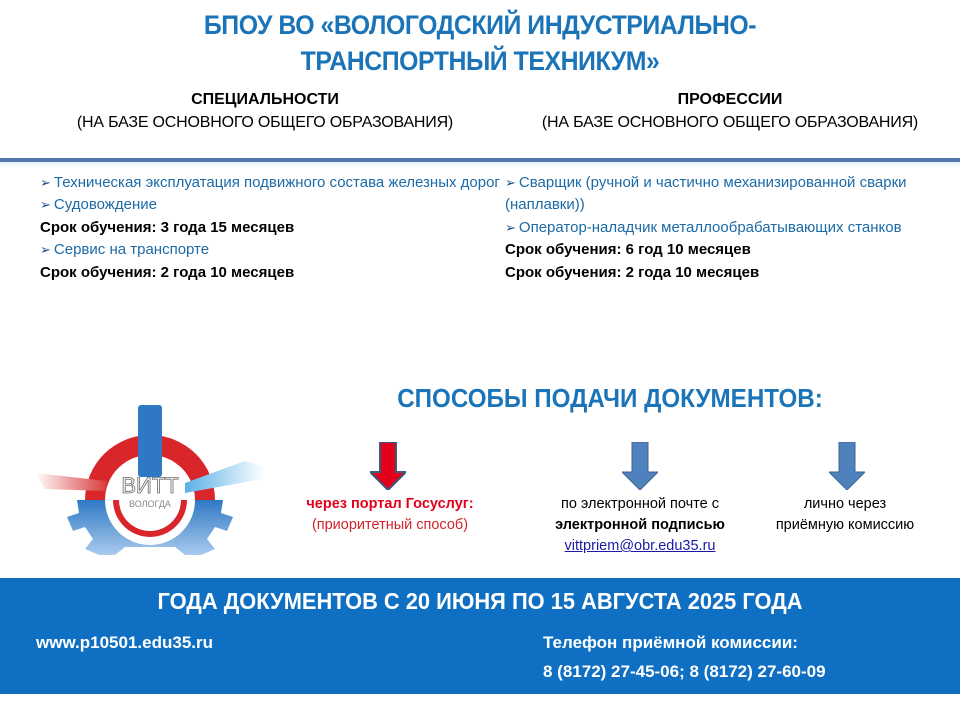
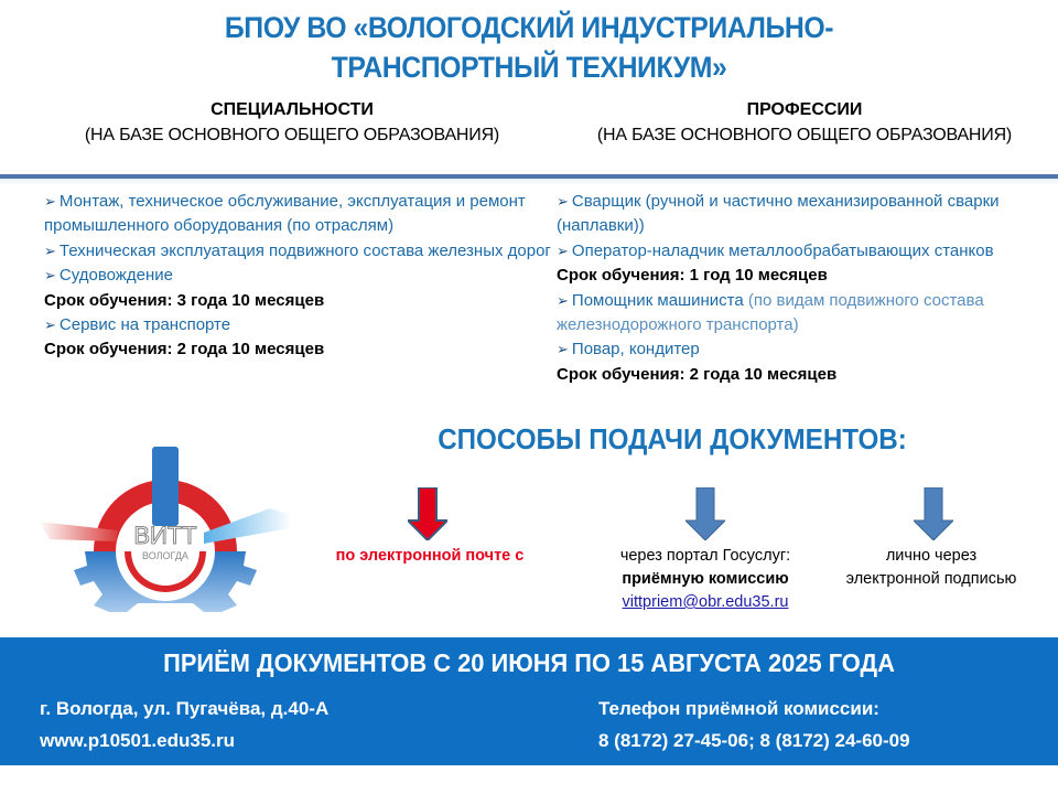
  БПОУ ВО «ВОЛОГОДСКИЙ ИНДУСТРИАЛЬНО-
  ТРАНСПОРТНЫЙ ТЕХНИКУМ»
  СПЕЦИАЛЬНОСТИ
  (НА БАЗЕ ОСНОВНОГО ОБЩЕГО ОБРАЗОВАНИЯ)
  ПРОФЕССИИ
  (НА БАЗЕ ОСНОВНОГО ОБЩЕГО ОБРАЗОВАНИЯ)
+ ➢ Монтаж, техническое обслуживание, эксплуатация и ремонт промышленного оборудования (по отраслям)
  ➢ Техническая эксплуатация подвижного состава железных дорог
  ➢ Судовождение
- Срок обучения: 3 года 15 месяцев
+ Срок обучения: 3 года 10 месяцев
  ➢ Сервис на транспорте
  Срок обучения: 2 года 10 месяцев
  ➢ Сварщик (ручной и частично механизированной сварки (наплавки))
  ➢ Оператор-наладчик металлообрабатывающих станков
- Срок обучения: 6 год 10 месяцев
+ Срок обучения: 1 год 10 месяцев
+ ➢ Помощник машиниста (по видам подвижного состава железнодорожного транспорта)
+ ➢ Повар, кондитер
  Срок обучения: 2 года 10 месяцев
  ВИТТ
  ВОЛОГДА
  СПОСОБЫ ПОДАЧИ ДОКУМЕНТОВ:
- через портал Госуслуг:
+ по электронной почте с
- (приоритетный способ)
- по электронной почте с
+ через портал Госуслуг:
- электронной подписью
+ приёмную комиссию
  vittpriem@obr.edu35.ru
  лично через
- приёмную комиссию
+ электронной подписью
- ГОДА ДОКУМЕНТОВ С 20 ИЮНЯ ПО 15 АВГУСТА 2025 ГОДА
+ ПРИЁМ ДОКУМЕНТОВ С 20 ИЮНЯ ПО 15 АВГУСТА 2025 ГОДА
+ г. Вологда, ул. Пугачёва, д.40-А
  www.p10501.edu35.ru
  Телефон приёмной комиссии:
- 8 (8172) 27-45-06; 8 (8172) 27-60-09
+ 8 (8172) 27-45-06; 8 (8172) 24-60-09
